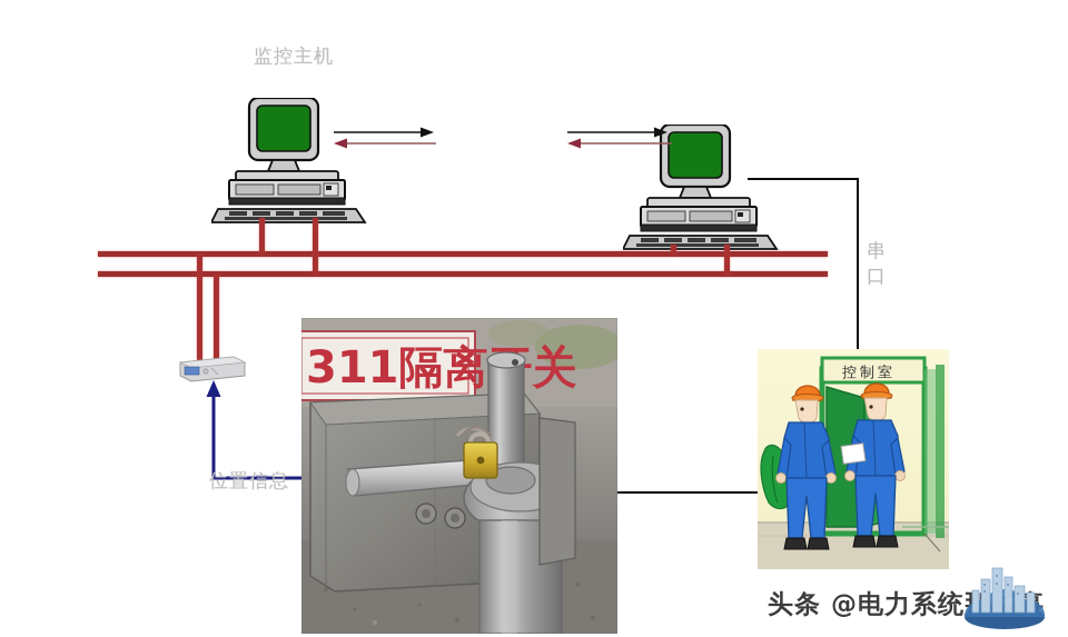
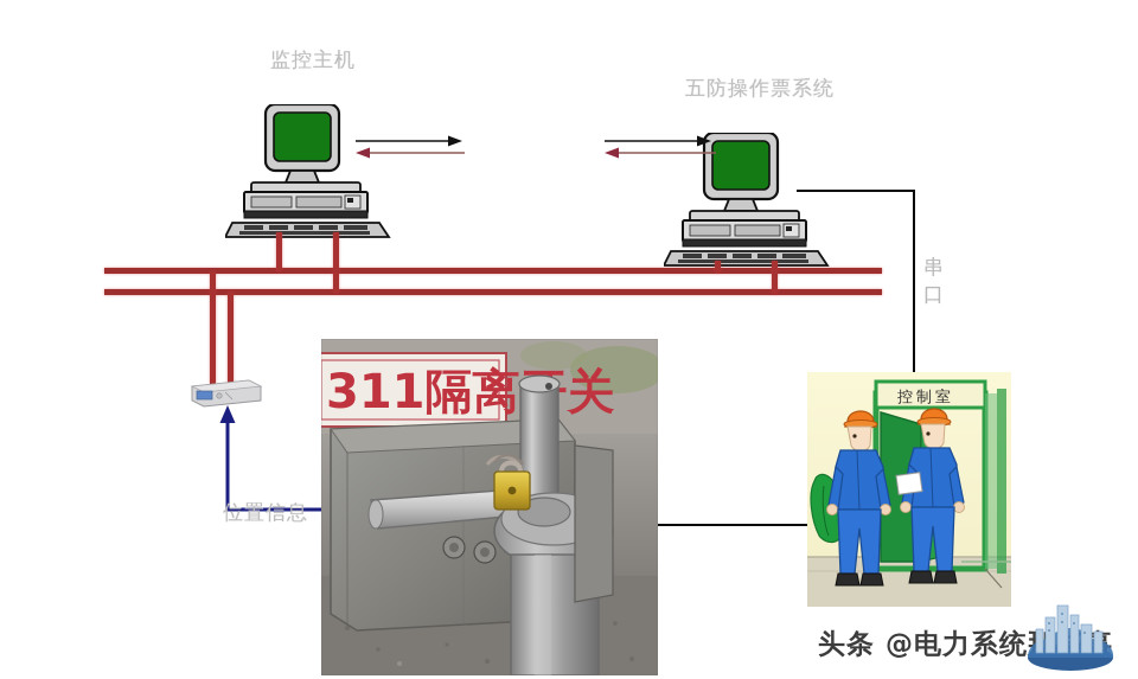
  监控主机
+ 五防操作票系统
  位置信息
  串口
  311隔离关
  控制室
  头条 @电力系统
